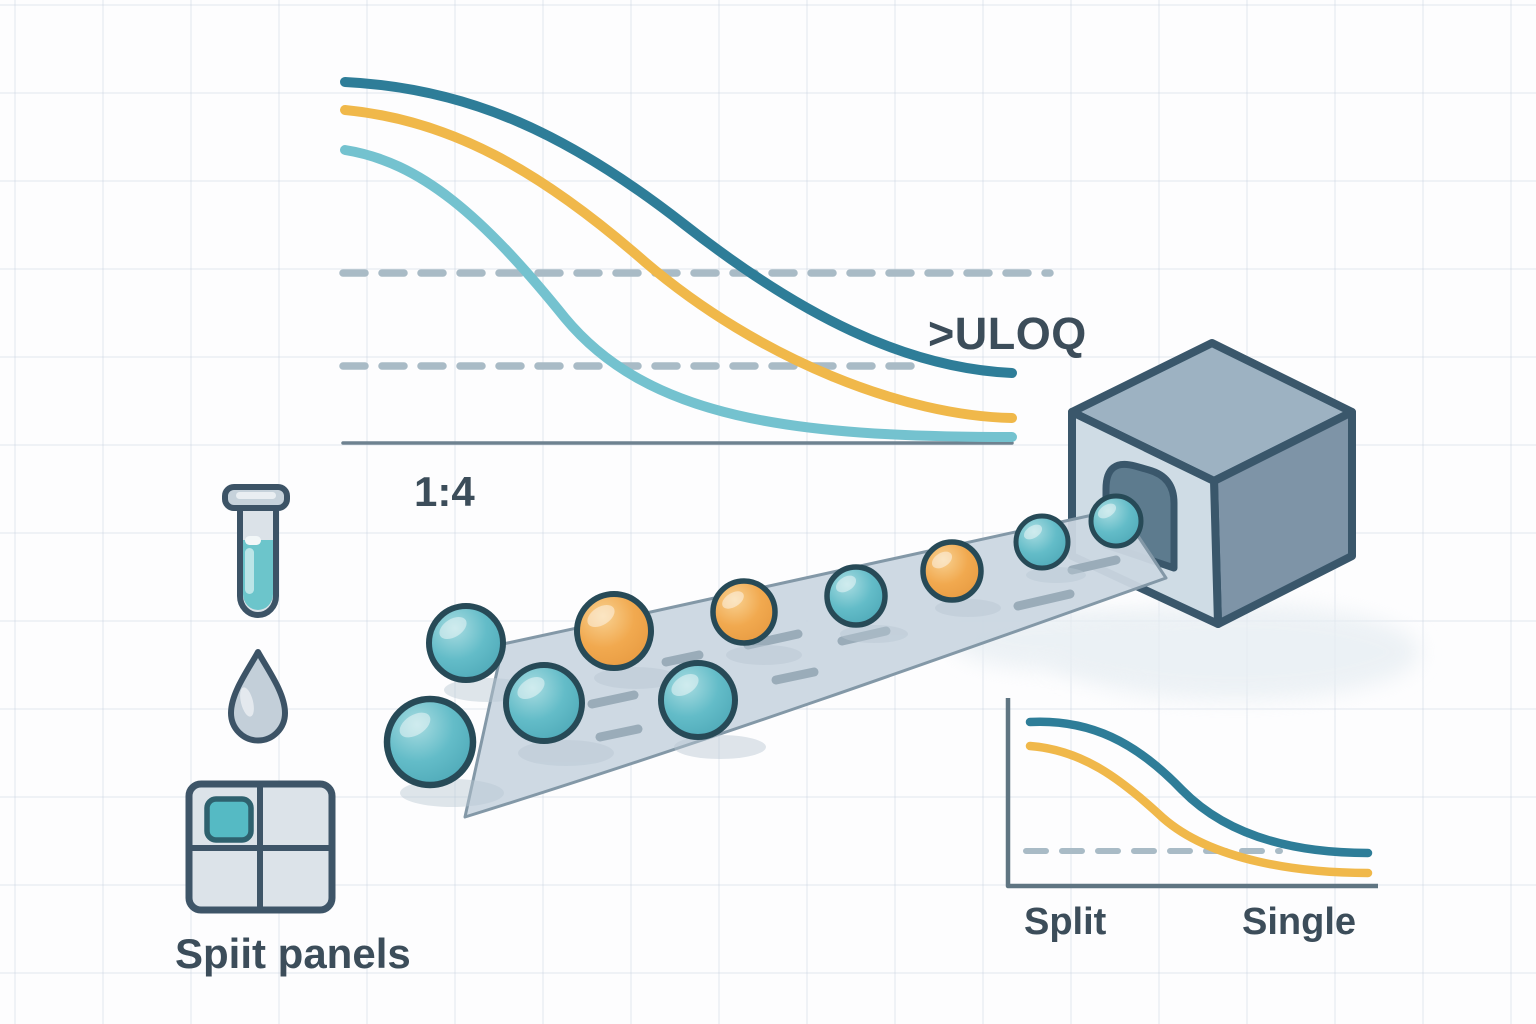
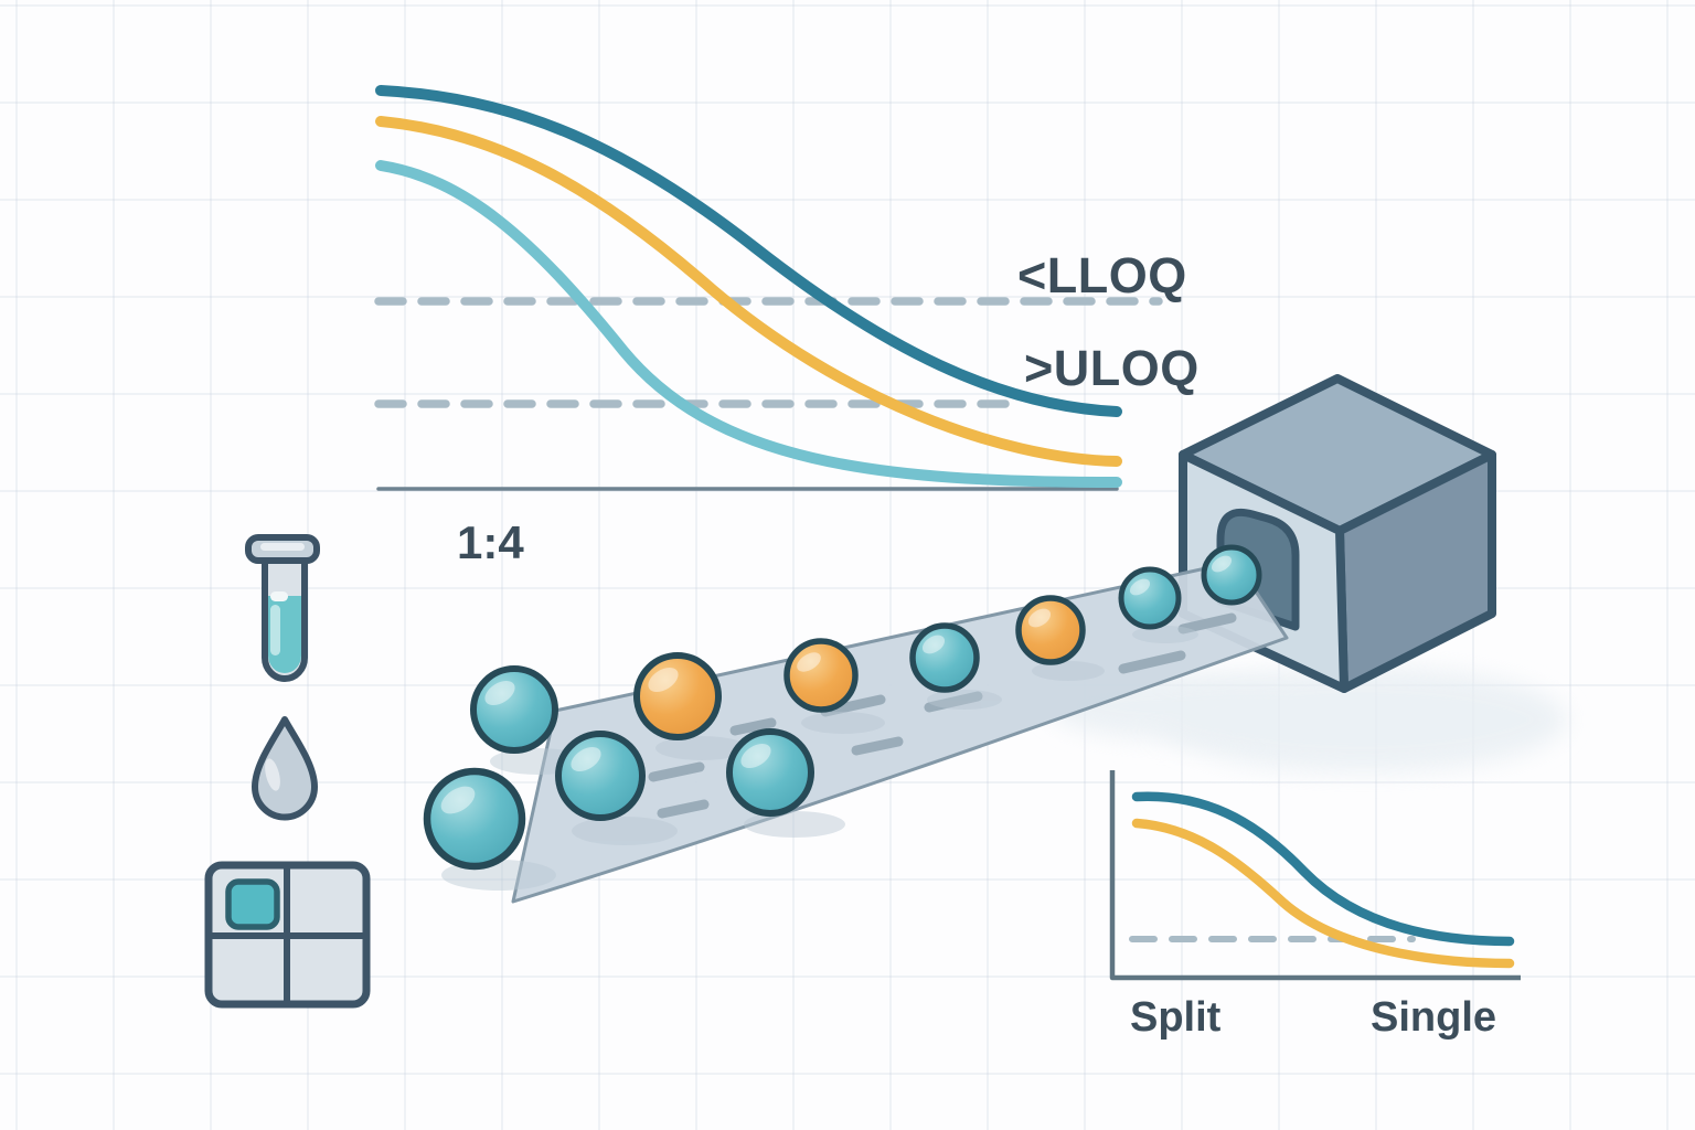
+ <LLOQ
  >ULOQ
  1:4
- Spiit panels
  Split
  Single
